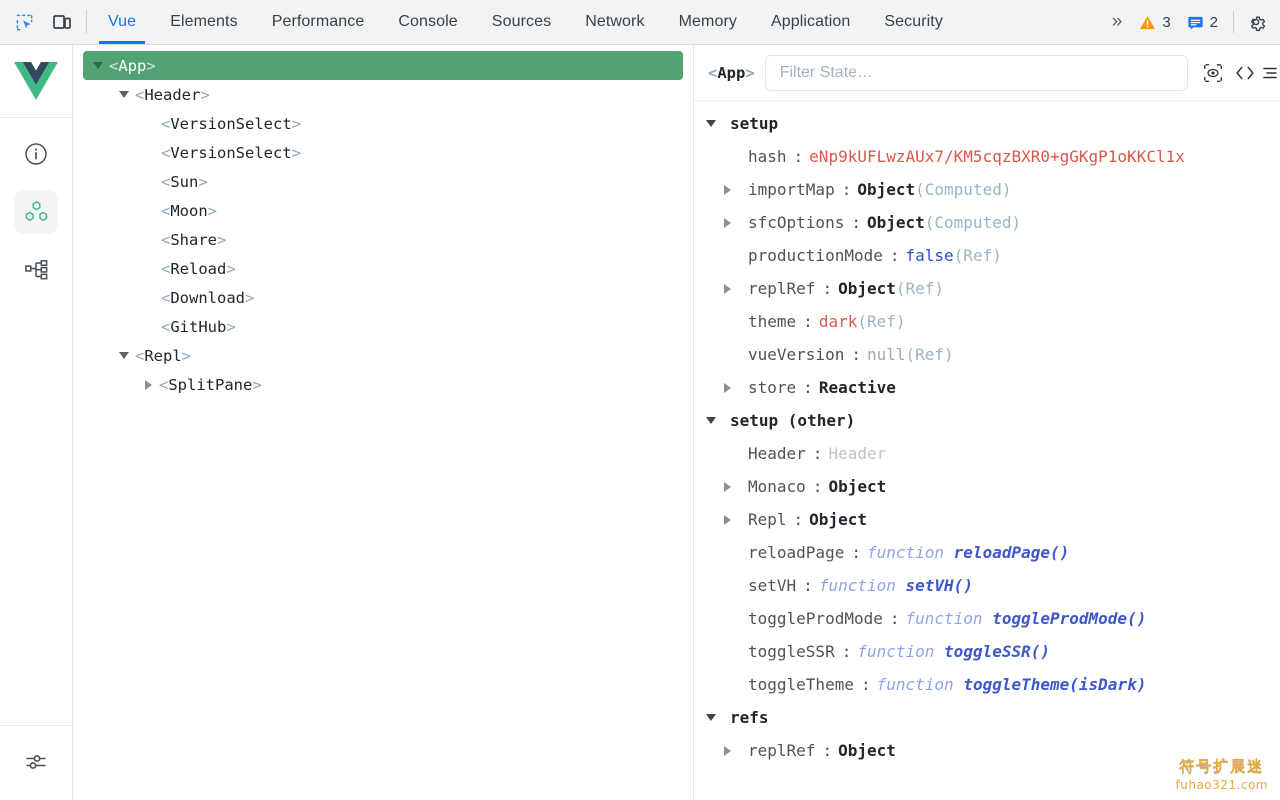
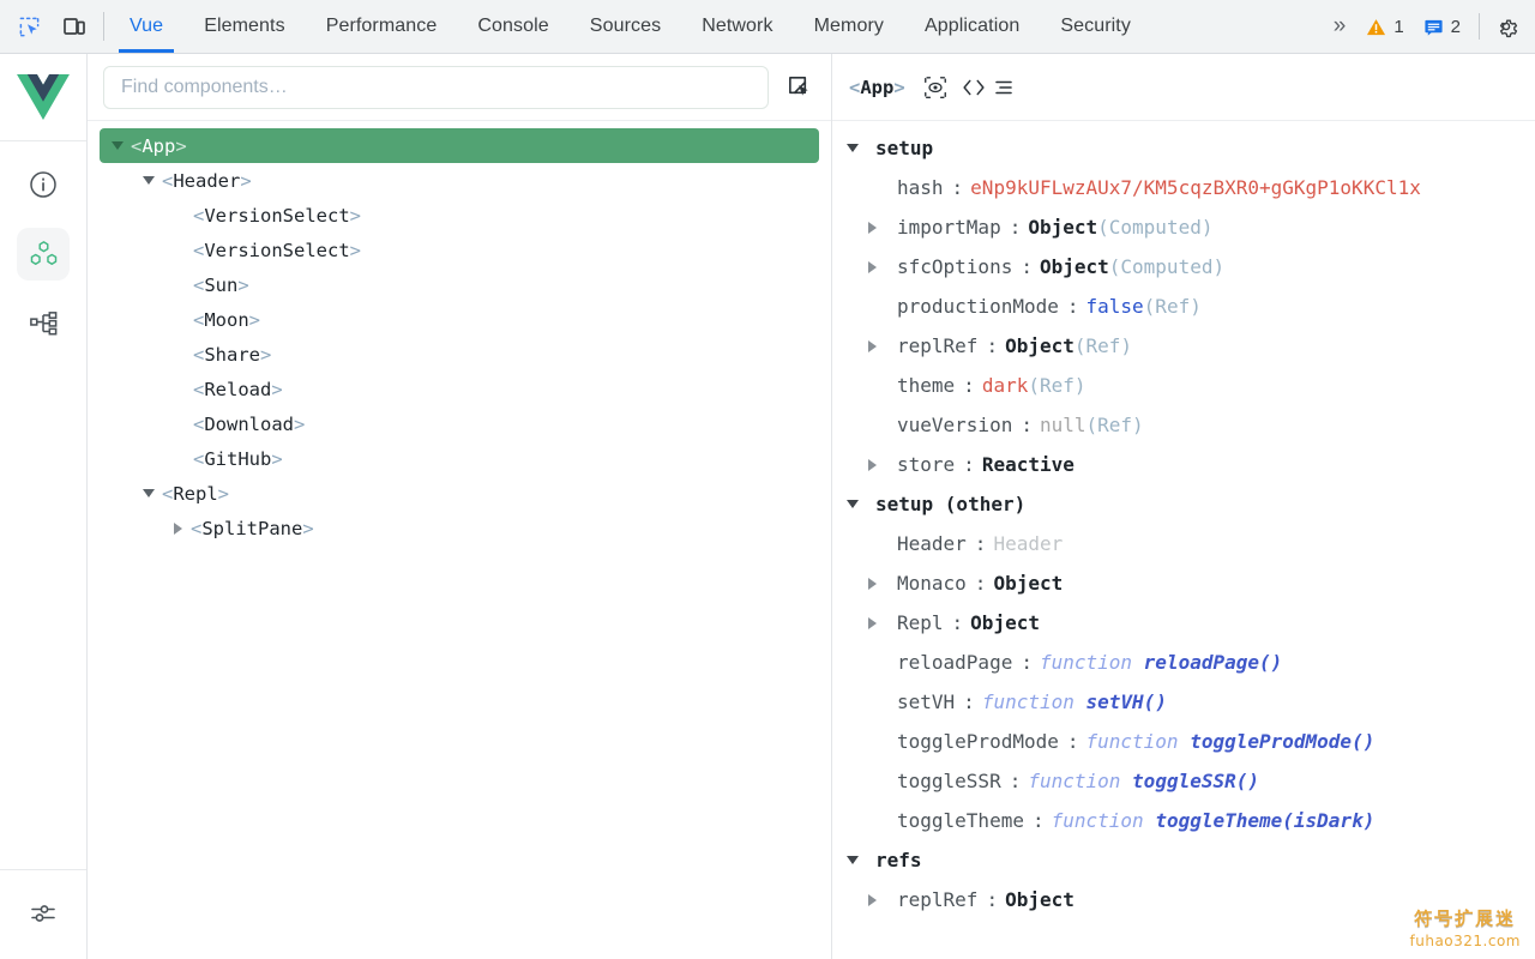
  Vue
  Elements
  Performance
  Console
  Sources
  Network
  Memory
  Application
  Security
  »
- 3
+ 1
  2
+ Find components…
  <
  App
  >
  <
  Header
  >
  <
  VersionSelect
  >
  <
  VersionSelect
  >
  <
  Sun
  >
  <
  Moon
  >
  <
  Share
  >
  <
  Reload
  >
  <
  Download
  >
  <
  GitHub
  >
  <
  Repl
  >
  <
  SplitPane
  >
  <App>
- Filter State…
  setup
  hash
  :
  eNp9kUFLwzAUx7/KM5cqzBXR0+gGKgP1oKKCl1x
  importMap
  :
  Object
  (Computed)
  sfcOptions
  :
  Object
  (Computed)
  productionMode
  :
  false
  (Ref)
  replRef
  :
  Object
  (Ref)
  theme
  :
  dark
  (Ref)
  vueVersion
  :
  null
  (Ref)
  store
  :
  Reactive
  setup (other)
  Header
  :
  Header
  Monaco
  :
  Object
  Repl
  :
  Object
  reloadPage
  :
  function
  reloadPage()
  setVH
  :
  function
  setVH()
  toggleProdMode
  :
  function
  toggleProdMode()
  toggleSSR
  :
  function
  toggleSSR()
  toggleTheme
  :
  function
  toggleTheme(isDark)
  refs
  replRef
  :
  Object
  符号扩展迷
  fuhao321.com
